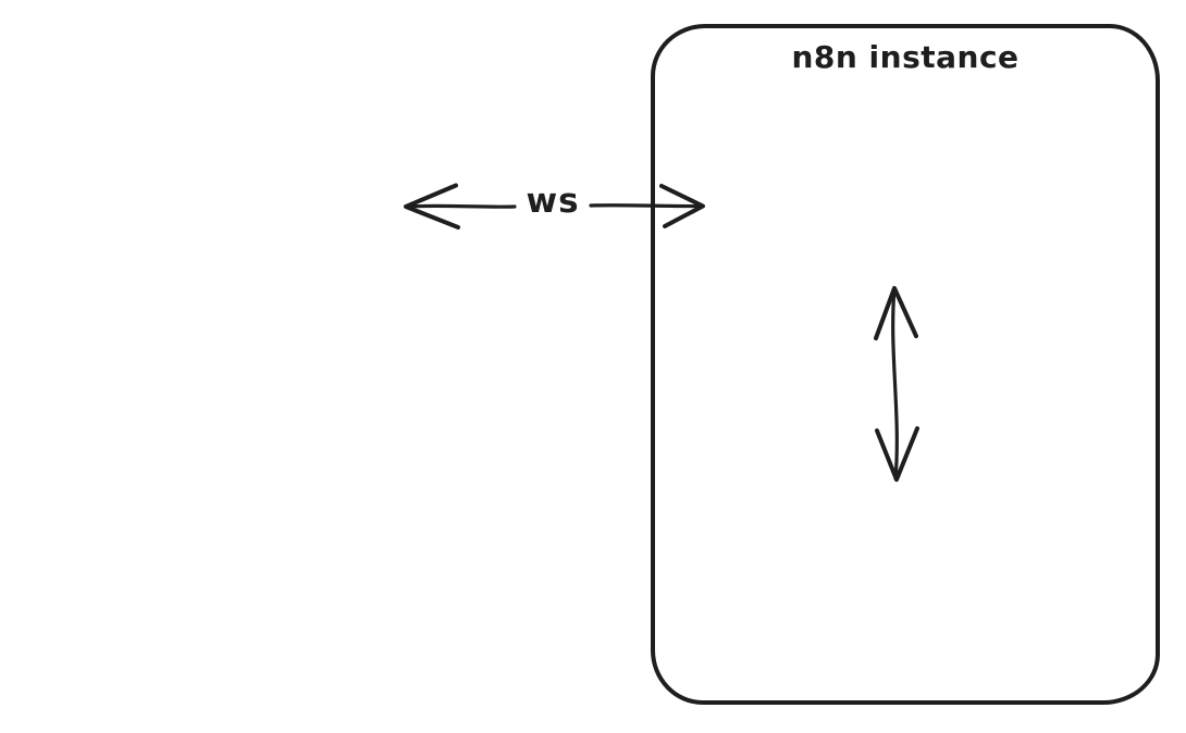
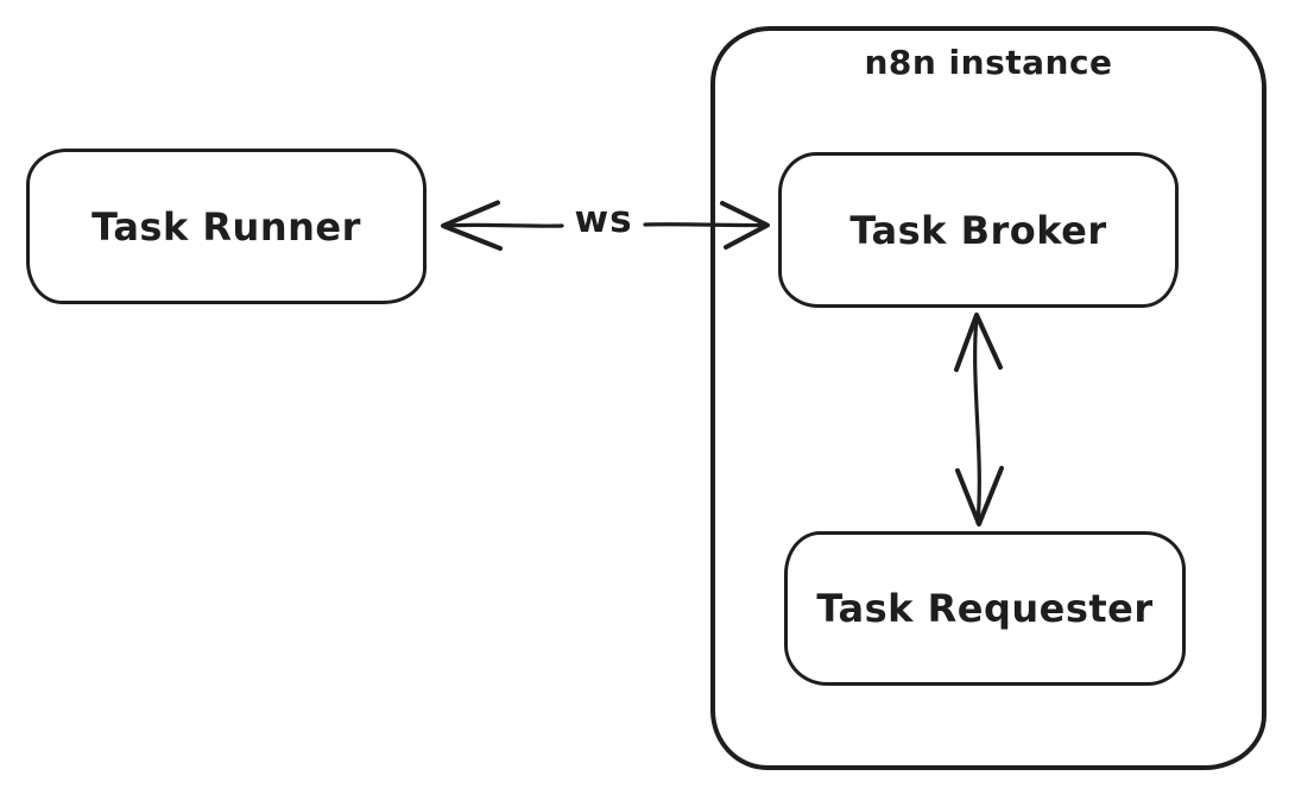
  n8n instance
+ Task Runner
+ Task Broker
+ Task Requester
  ws
